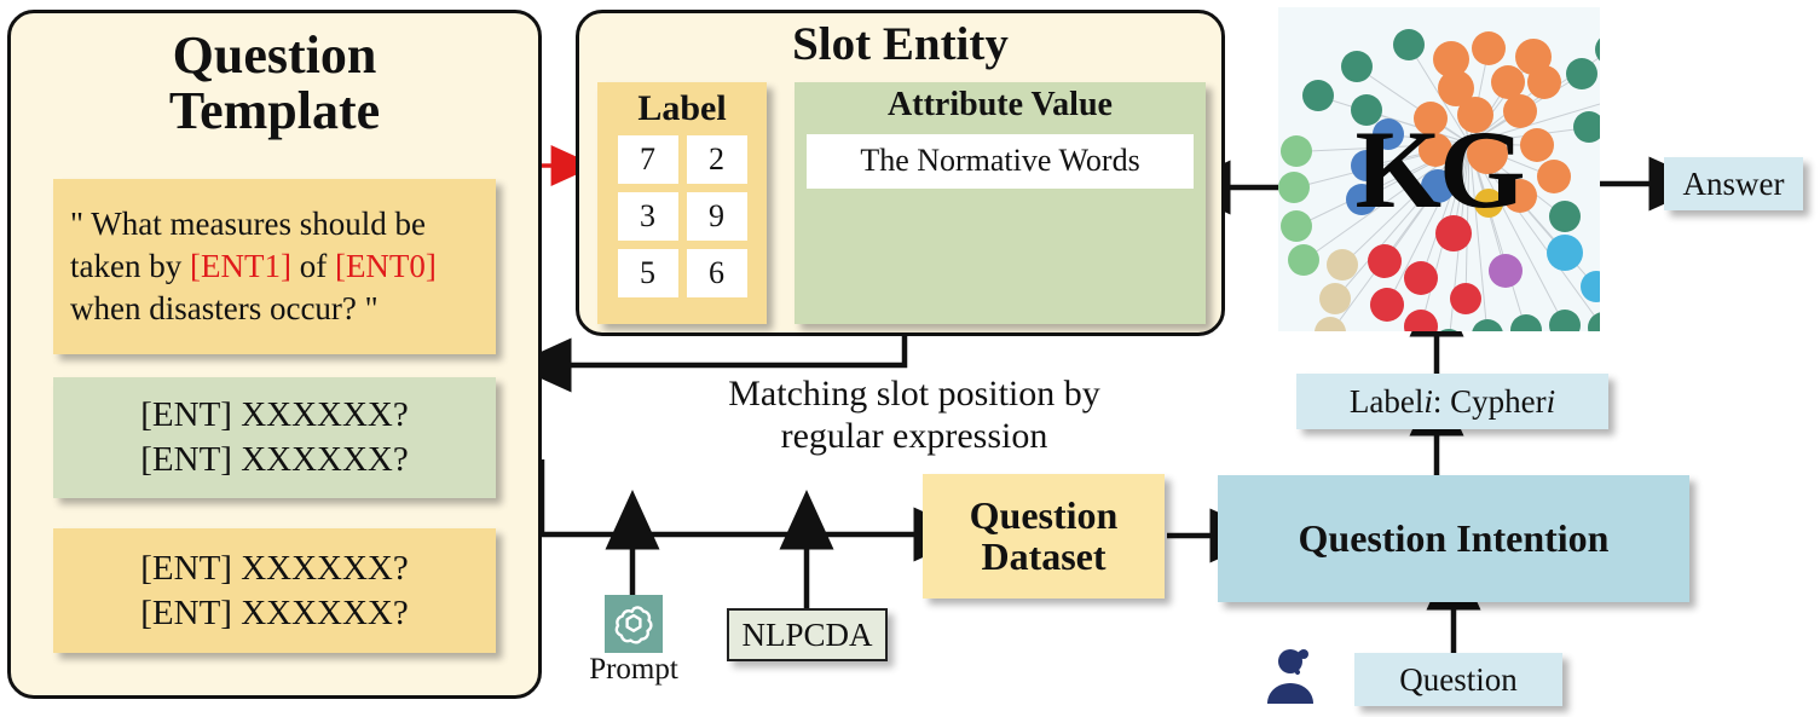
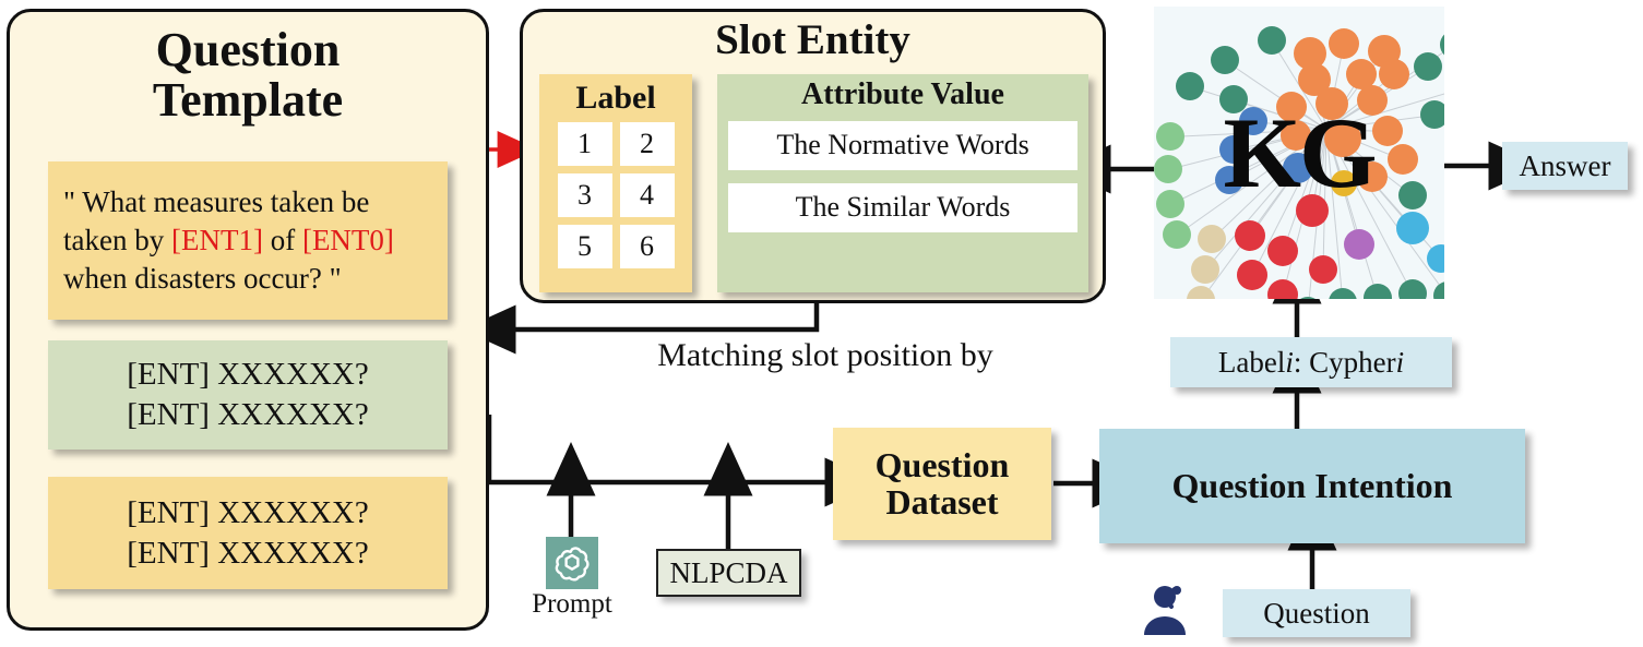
  Question
  Template
- " What measures should be taken by [ENT1] of [ENT0] when disasters occur? "
+ " What measures taken be taken by [ENT1] of [ENT0] when disasters occur? "
  [ENT] XXXXXX?
  [ENT] XXXXXX?
  [ENT] XXXXXX?
  [ENT] XXXXXX?
  Slot Entity
  Label
- 7
+ 1
  2
  3
- 9
+ 4
  5
  6
  Attribute Value
  The Normative Words
+ The Similar Words
  Matching slot position by
- regular expression
  KG
  Answer
  Label
  i
  : Cypher
  i
  Question
  Dataset
  Question Intention
  Prompt
  NLPCDA
  Question
